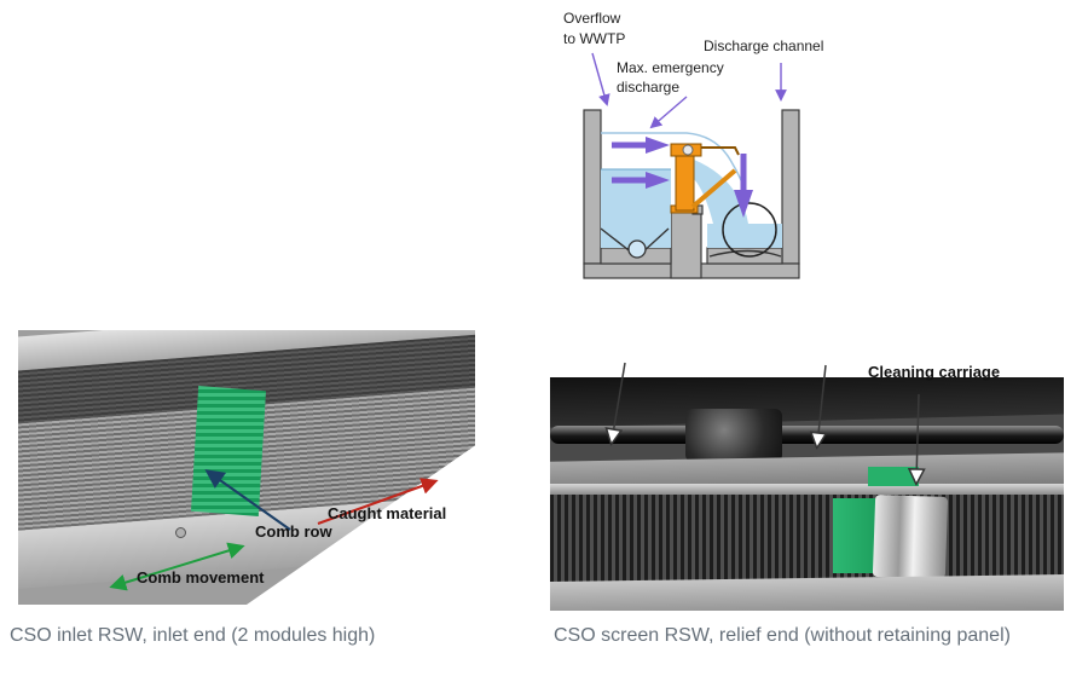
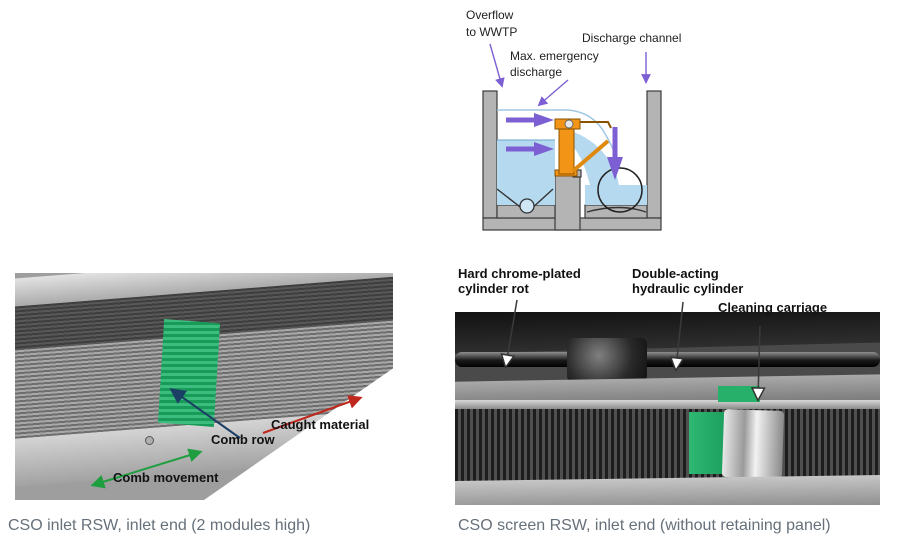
  Overflow
  to WWTP
  Max. emergency
  discharge
  Discharge channel
  Caught material
  Comb row
  Comb movement
+ Hard chrome-plated
+ cylinder rot
+ Double-acting
+ hydraulic cylinder
  Cleaning carriage
  CSO inlet RSW, inlet end (2 modules high)
- CSO screen RSW, relief end (without retaining panel)
+ CSO screen RSW, inlet end (without retaining panel)
